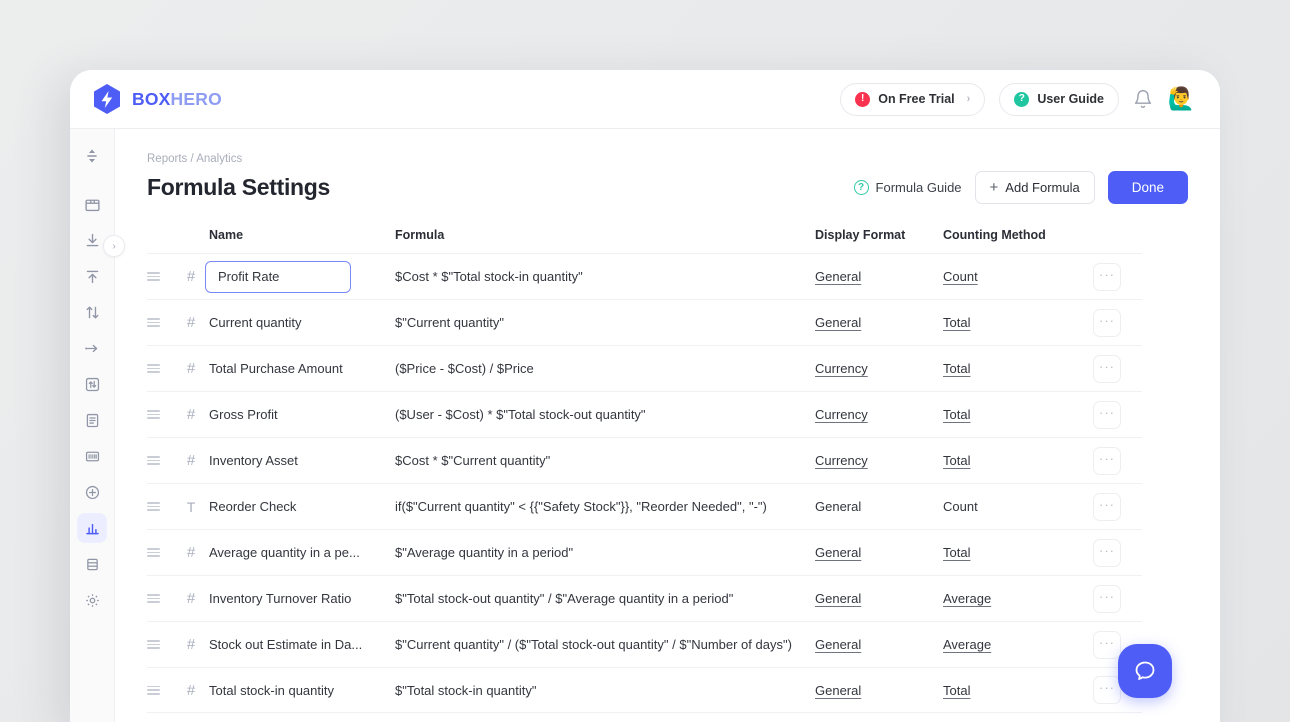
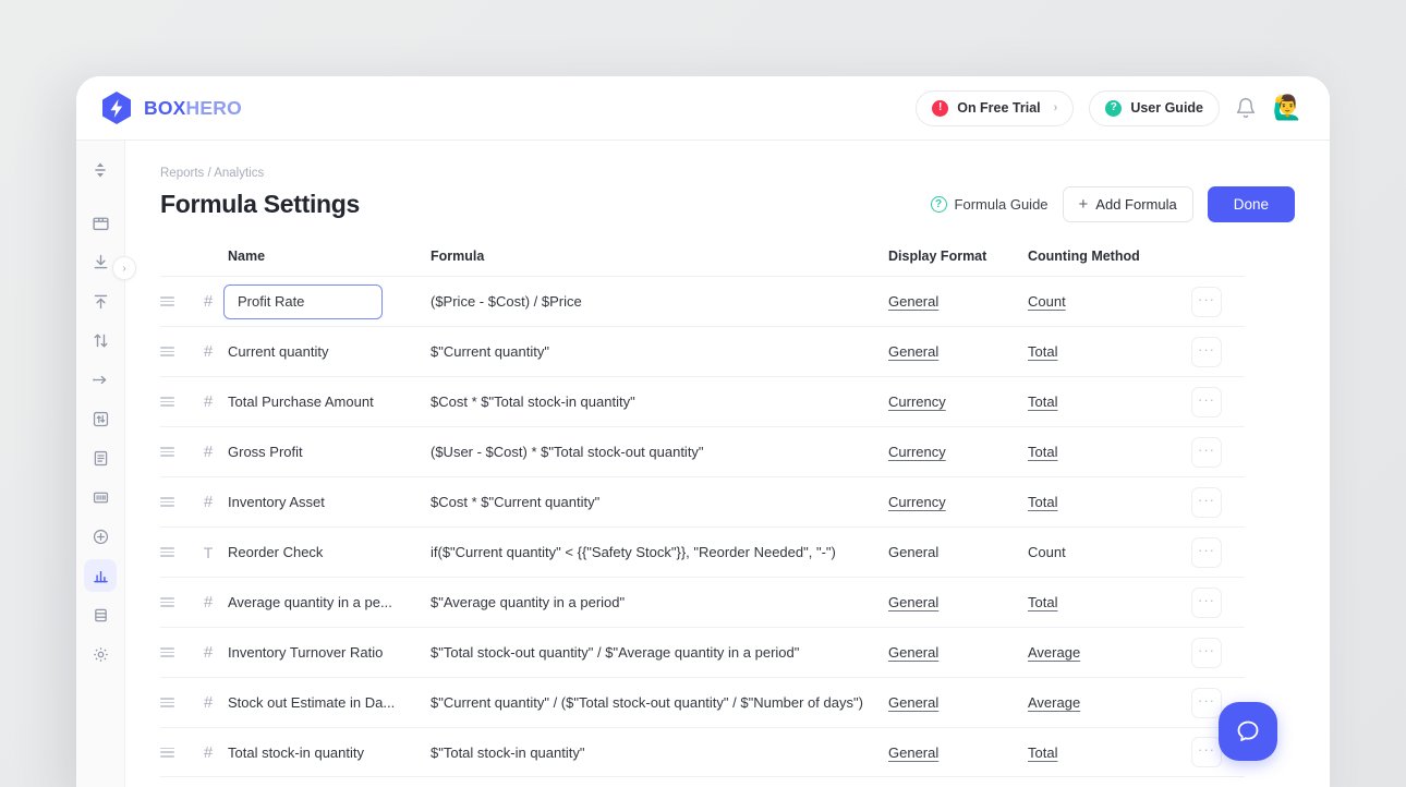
  BOXHERO
  !
  On Free Trial
  ›
  ?
  User Guide
  🙋‍♂️
  ›
  Reports / Analytics
  Formula Settings
  ?
  Formula Guide
  +
  Add Formula
  Done
  Name
  Formula
  Display Format
  Counting Method
  #
  Profit Rate
- $Cost * $"Total stock-in quantity"
+ ($Price - $Cost) / $Price
  General
  Count
  ···
  #
  Current quantity
  $"Current quantity"
  General
  Total
  ···
  #
  Total Purchase Amount
- ($Price - $Cost) / $Price
+ $Cost * $"Total stock-in quantity"
  Currency
  Total
  ···
  #
  Gross Profit
  ($User - $Cost) * $"Total stock-out quantity"
  Currency
  Total
  ···
  #
  Inventory Asset
  $Cost * $"Current quantity"
  Currency
  Total
  ···
  T
  Reorder Check
  if($"Current quantity" < {{"Safety Stock"}}, "Reorder Needed", "-")
  General
  Count
  ···
  #
  Average quantity in a pe...
  $"Average quantity in a period"
  General
  Total
  ···
  #
  Inventory Turnover Ratio
  $"Total stock-out quantity" / $"Average quantity in a period"
  General
  Average
  ···
  #
  Stock out Estimate in Da...
  $"Current quantity" / ($"Total stock-out quantity" / $"Number of days")
  General
  Average
  ···
  #
  Total stock-in quantity
  $"Total stock-in quantity"
  General
  Total
  ···
